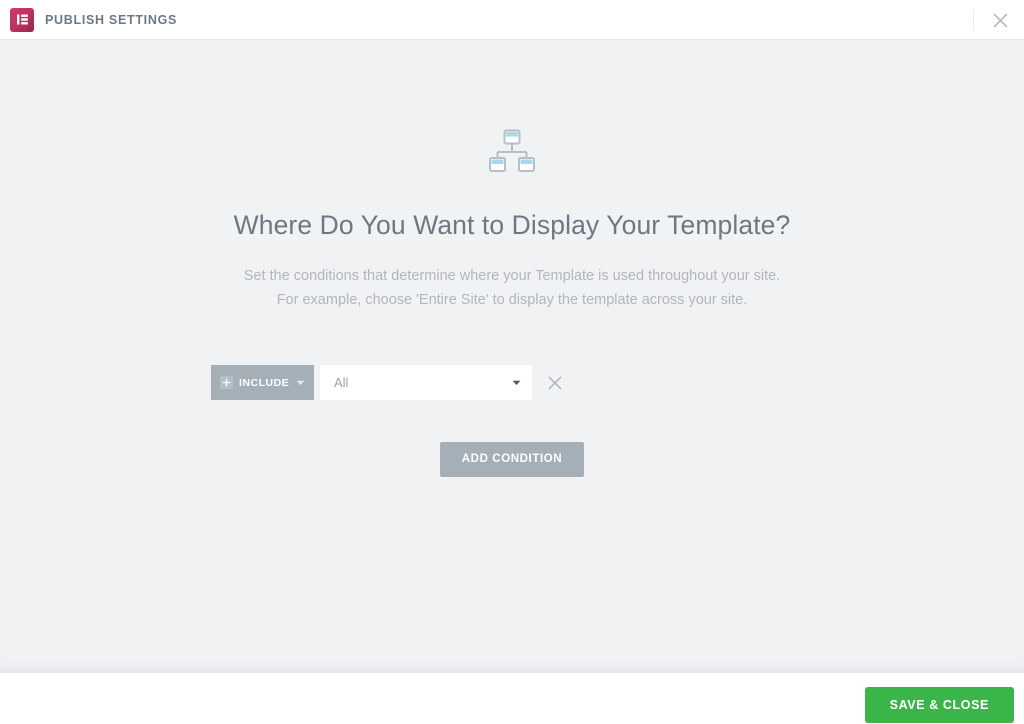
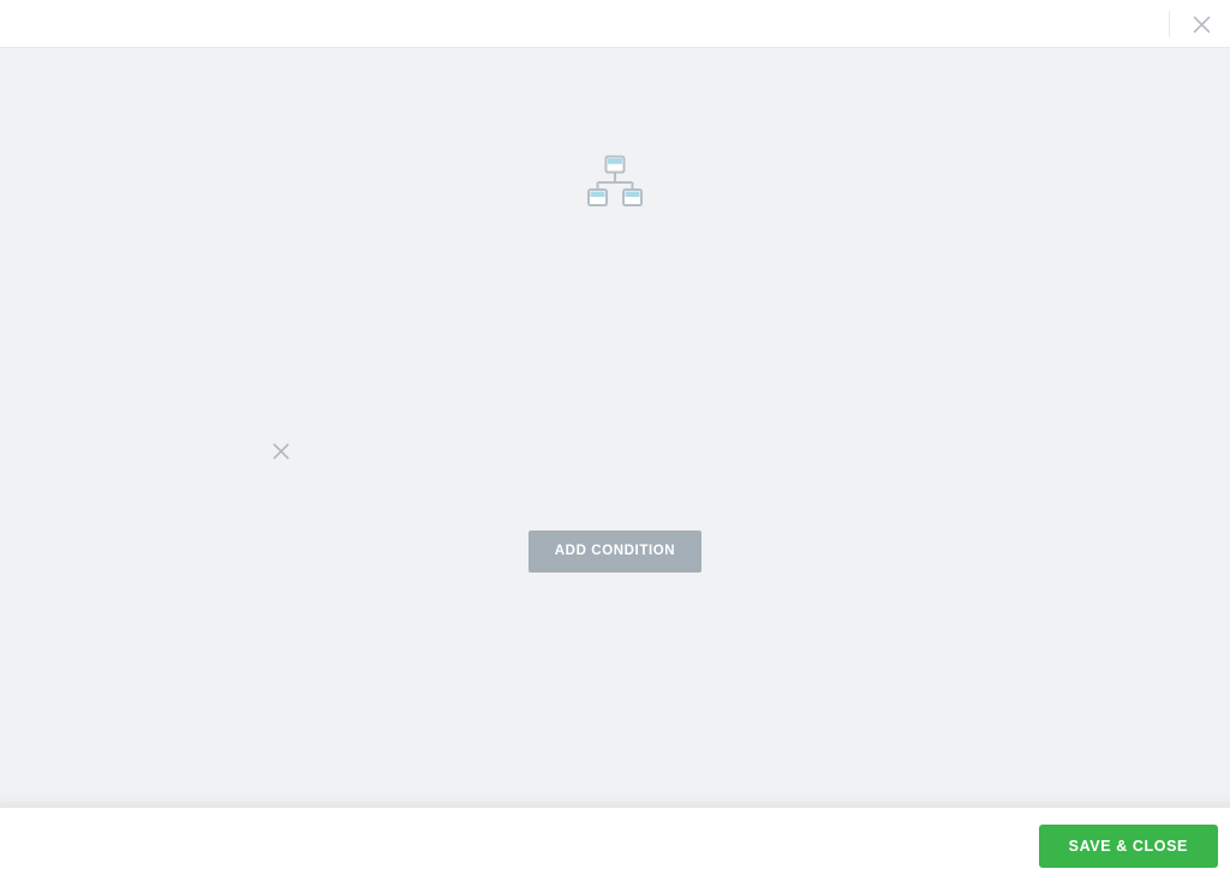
- PUBLISH SETTINGS
- Where Do You Want to Display Your Template?
- Set the conditions that determine where your Template is used throughout your site.
- For example, choose 'Entire Site' to display the template across your site.
- INCLUDE
- All
  ADD CONDITION
  SAVE & CLOSE
